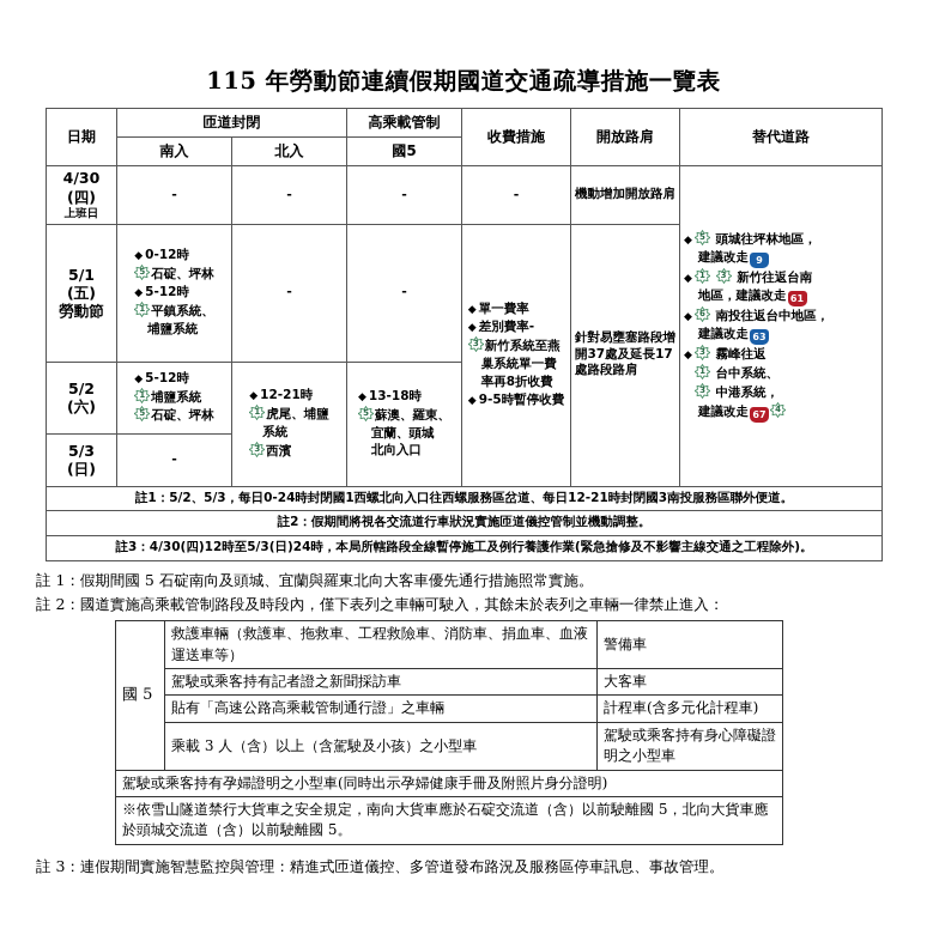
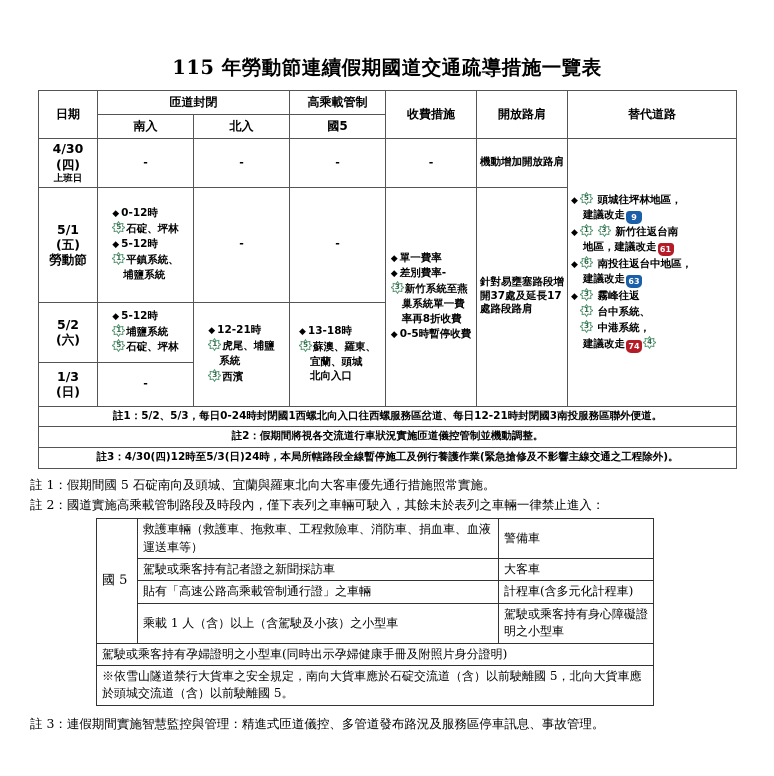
  115 年勞動節連續假期國道交通疏導措施一覽表
  日期	匝道封閉	高乘載管制	收費措施	開放路肩	替代道路
  南入	北入	國5
- 4/30 (四) 上班日	-	-	-	-	機動增加開放路肩	◆ 5 頭城往坪林地區，建議改走 9◆ 1 3 新竹往返台南地區，建議改走 61◆ 6 南投往返台中地區，建議改走 63◆ 3 霧峰往返1 台中系統、3 中港系統，建議改走 674
+ 4/30 (四) 上班日	-	-	-	-	機動增加開放路肩	◆ 5 頭城往坪林地區，建議改走 9◆ 1 3 新竹往返台南地區，建議改走 61◆ 6 南投往返台中地區，建議改走 63◆ 3 霧峰往返1 台中系統、3 中港系統，建議改走 744
- 5/1 (五) 勞動節	◆ 0-12時5 石碇、坪林◆ 5-12時1 平鎮系統、埔鹽系統	-	-	◆ 單一費率◆ 差別費率-3 新竹系統至燕巢系統單一費率再8折收費◆ 9-5時暫停收費	針對易壅塞路段增開37處及延長17處路段路肩
+ 5/1 (五) 勞動節	◆ 0-12時5 石碇、坪林◆ 5-12時1 平鎮系統、埔鹽系統	-	-	◆ 單一費率◆ 差別費率-3 新竹系統至燕巢系統單一費率再8折收費◆ 0-5時暫停收費	針對易壅塞路段增開37處及延長17處路段路肩
  5/2 (六)	◆ 5-12時1 埔鹽系統5 石碇、坪林	◆ 12-21時1 虎尾、埔鹽系統3 西濱	◆ 13-18時5 蘇澳、羅東、宜蘭、頭城北向入口
- 5/3 (日)	-
+ 1/3 (日)	-
  註1：5/2、5/3，每日0-24時封閉國1西螺北向入口往西螺服務區岔道、每日12-21時封閉國3南投服務區聯外便道。
  註2：假期間將視各交流道行車狀況實施匝道儀控管制並機動調整。
  註3：4/30(四)12時至5/3(日)24時，本局所轄路段全線暫停施工及例行養護作業(緊急搶修及不影響主線交通之工程除外)。
  註 1：假期間國 5 石碇南向及頭城、宜蘭與羅東北向大客車優先通行措施照常實施。
  註 2：國道實施高乘載管制路段及時段內，僅下表列之車輛可駛入，其餘未於表列之車輛一律禁止進入：
  國 5	救護車輛（救護車、拖救車、工程救險車、消防車、捐血車、血液運送車等）	警備車
  駕駛或乘客持有記者證之新聞採訪車	大客車
  貼有「高速公路高乘載管制通行證」之車輛	計程車(含多元化計程車)
- 乘載 3 人（含）以上（含駕駛及小孩）之小型車	駕駛或乘客持有身心障礙證明之小型車
+ 乘載 1 人（含）以上（含駕駛及小孩）之小型車	駕駛或乘客持有身心障礙證明之小型車
  駕駛或乘客持有孕婦證明之小型車(同時出示孕婦健康手冊及附照片身分證明)
  ※依雪山隧道禁行大貨車之安全規定，南向大貨車應於石碇交流道（含）以前駛離國 5，北向大貨車應於頭城交流道（含）以前駛離國 5。
  註 3：連假期間實施智慧監控與管理：精進式匝道儀控、多管道發布路況及服務區停車訊息、事故管理。
